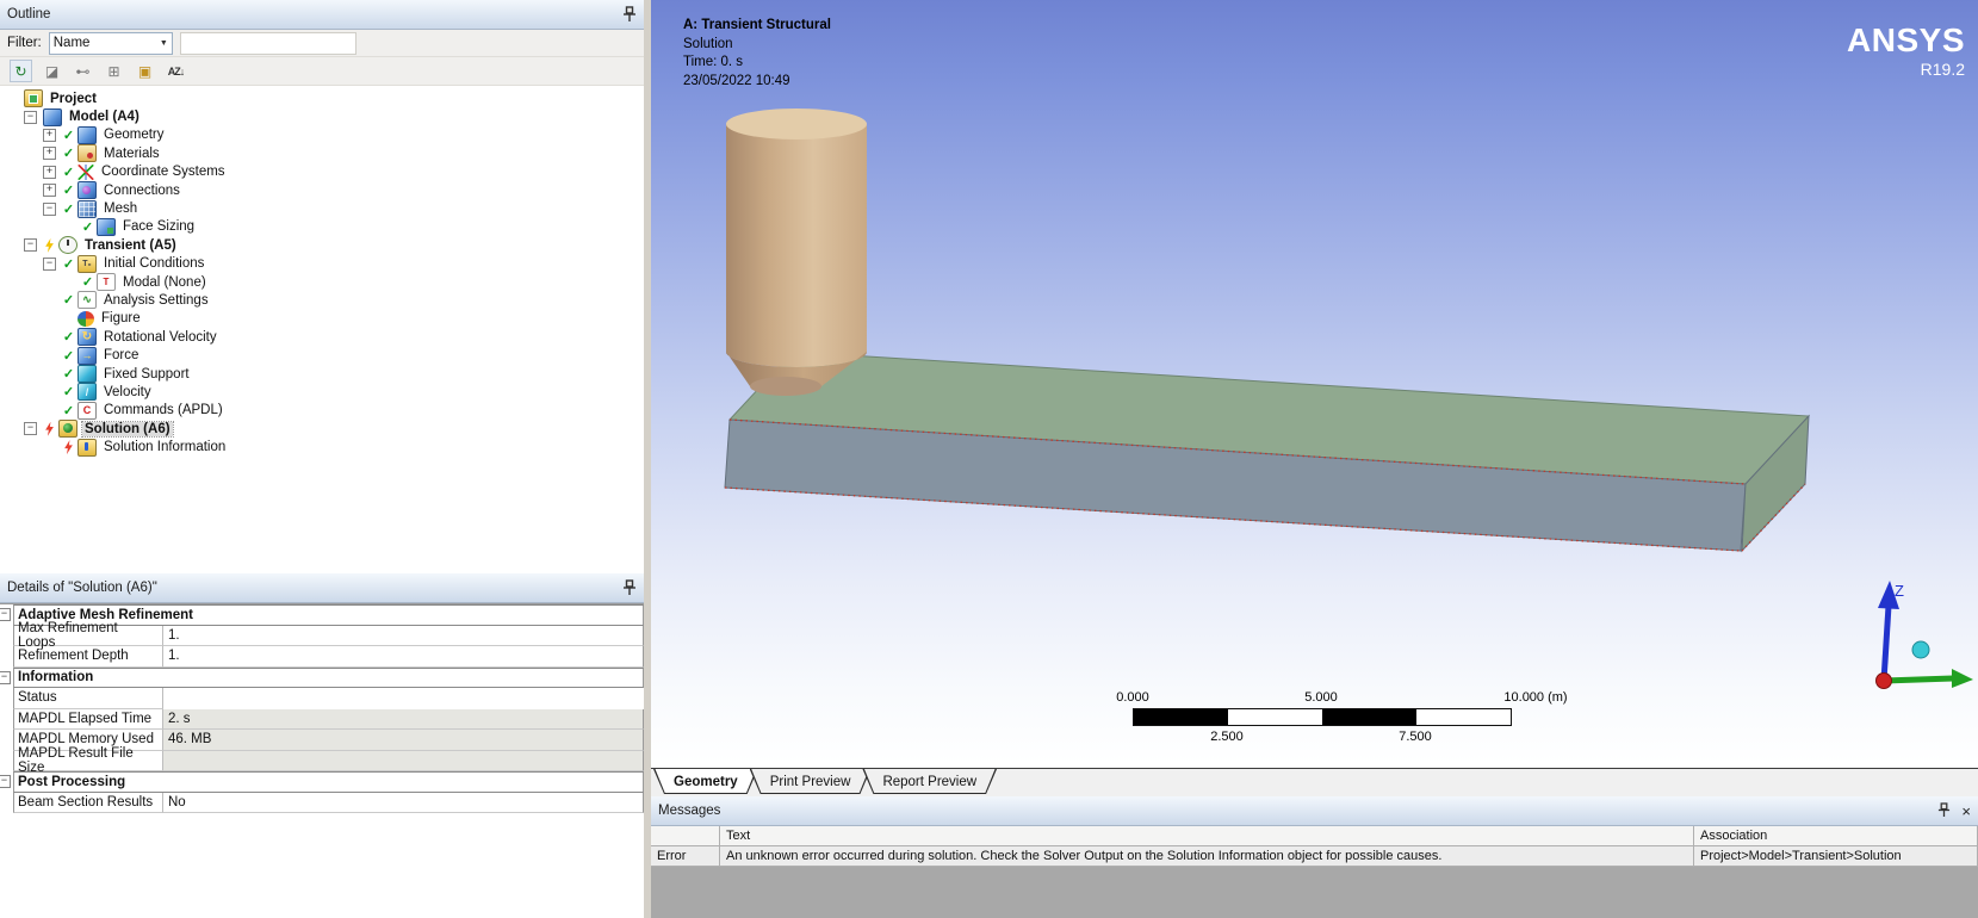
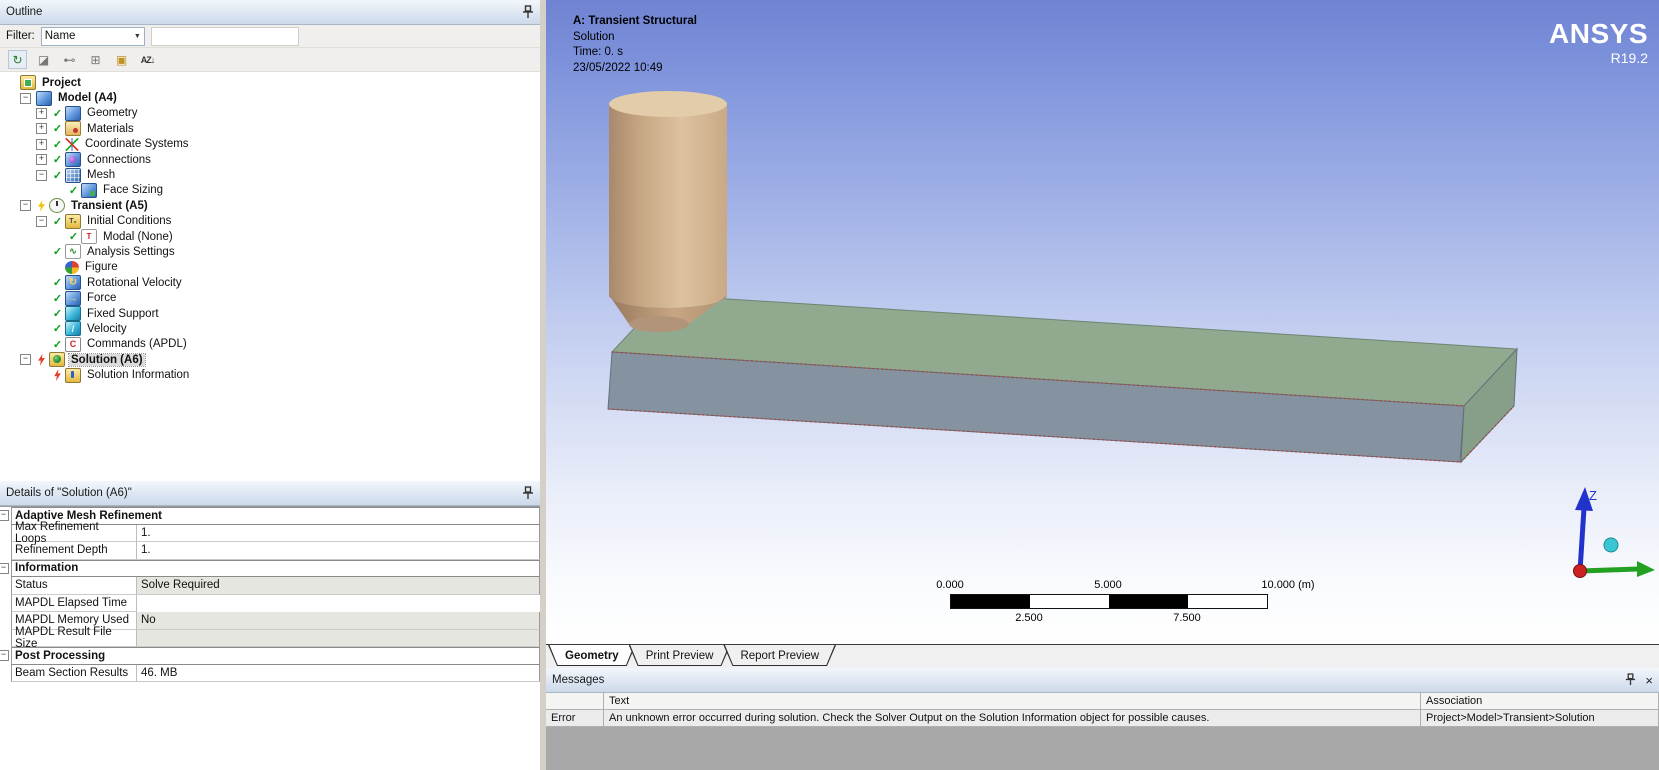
  Outline
  Filter:
  Name
  ↻
  ◪
  ⊷
  ⊞
  ▣
  AZ↓
  Project
  −
  Model (A4)
  +
  ✓
  Geometry
  +
  ✓
  Materials
  +
  ✓
  Coordinate Systems
  +
  ✓
  Connections
  −
  ✓
  Mesh
  ✓
  Face Sizing
  −
  Transient (A5)
  −
  ✓
  Initial Conditions
  ✓
  T
  Modal (None)
  ✓
  ∿
  Analysis Settings
  Figure
  ✓
  ↻
  Rotational Velocity
  ✓
  →
  Force
  ✓
  Fixed Support
  ✓
  /
  Velocity
  ✓
  C
  Commands (APDL)
  −
  Solution (A6)
  Solution Information
  Details of "Solution (A6)"
  −
  Adaptive Mesh Refinement
  Max Refinement Loops
  1.
  Refinement Depth
  1.
  −
  Information
  Status
+ Solve Required
  MAPDL Elapsed Time
- 2. s
  MAPDL Memory Used
- 46. MB
+ No
  MAPDL Result File Size
  −
  Post Processing
  Beam Section Results
- No
+ 46. MB
  Z
  A: Transient Structural
  Solution
  Time: 0. s
  23/05/2022 10:49
  ANSYS
  R19.2
  0.000
  5.000
  10.000 (m)
  2.500
  7.500
  Geometry
  Print Preview
  Report Preview
  Messages
  ×
  Text
  Association
  Error
  An unknown error occurred during solution. Check the Solver Output on the Solution Information object for possible causes.
  Project>Model>Transient>Solution
